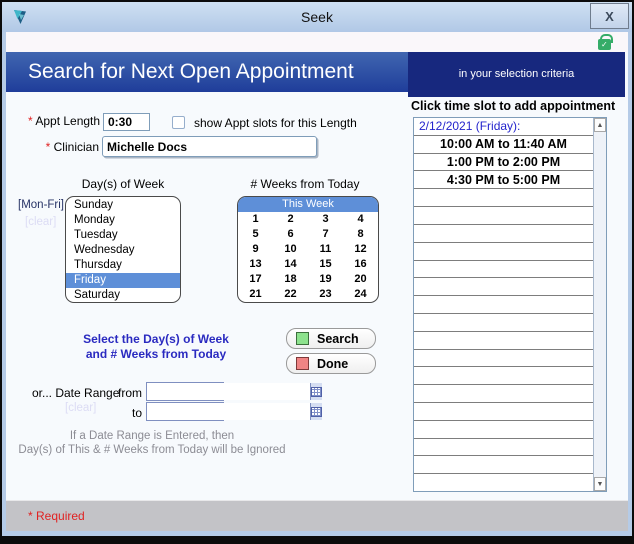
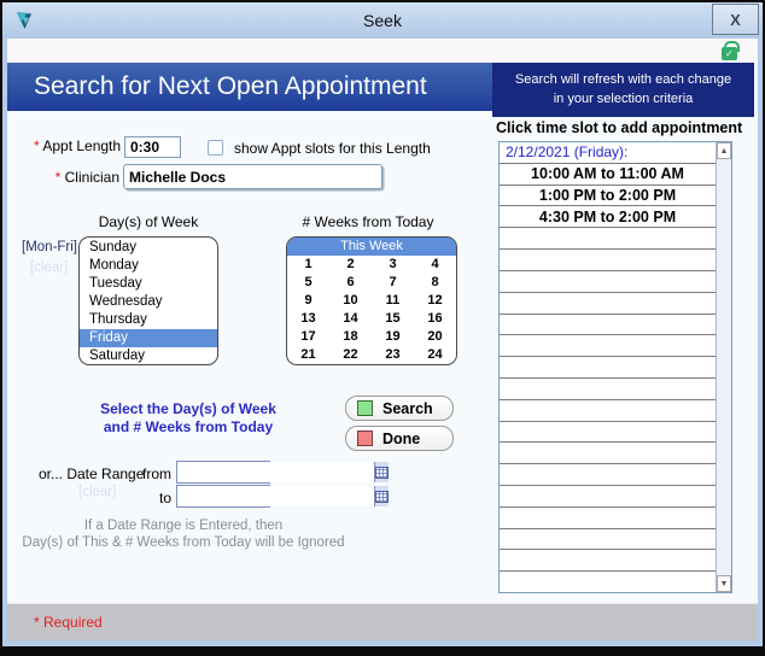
  Seek
  X
  Search for Next Open Appointment
+ Search will refresh with each change
  in your selection criteria
  * Appt Length
  0:30
  show Appt slots for this Length
  * Clinician
  Michelle Docs
  Day(s) of Week
  [Mon-Fri]
  [clear]
  Sunday
  Monday
  Tuesday
  Wednesday
  Thursday
  Friday
  Saturday
  # Weeks from Today
  This Week
  1
  2
  3
  4
  5
  6
  7
  8
  9
  10
  11
  12
  13
  14
  15
  16
  17
  18
  19
  20
  21
  22
  23
  24
  Select the Day(s) of Week
  and # Weeks from Today
  Search
  Done
  or... Date Range
  [clear]
  from
  to
  If a Date Range is Entered, then
  Day(s) of This & # Weeks from Today will be Ignored
  Click time slot to add appointment
  2/12/2021 (Friday):
- 10:00 AM to 11:40 AM
+ 10:00 AM to 11:00 AM
  1:00 PM to 2:00 PM
- 4:30 PM to 5:00 PM
+ 4:30 PM to 2:00 PM
  * Required
